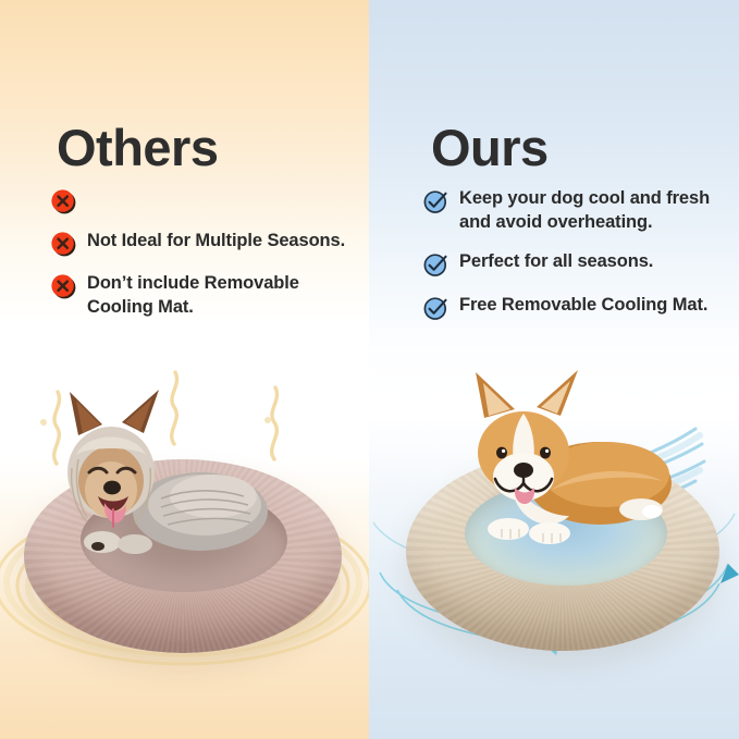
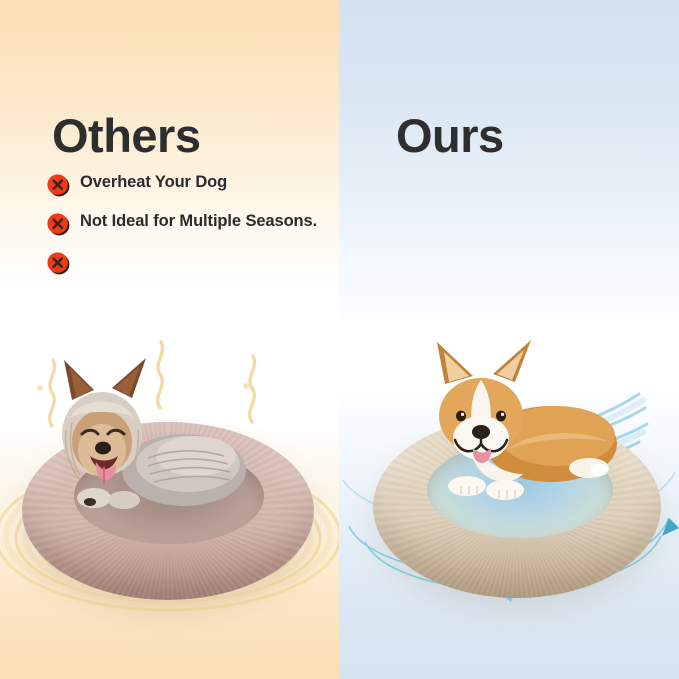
  Others
+ Overheat Your Dog
  Not Ideal for Multiple Seasons.
- Don’t include Removable Cooling Mat.
  Ours
- Keep your dog cool and fresh and avoid overheating.
- Perfect for all seasons.
- Free Removable Cooling Mat.
